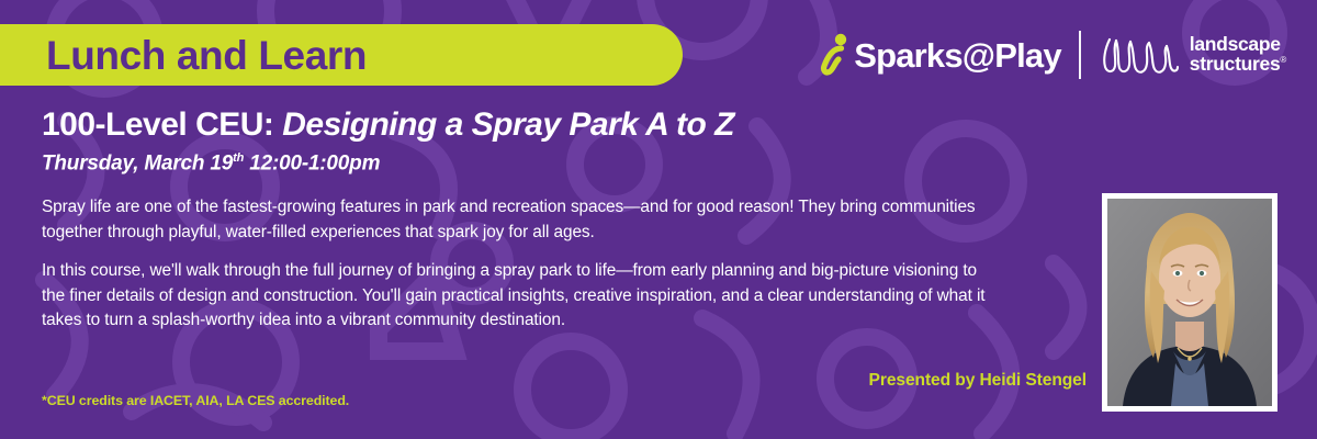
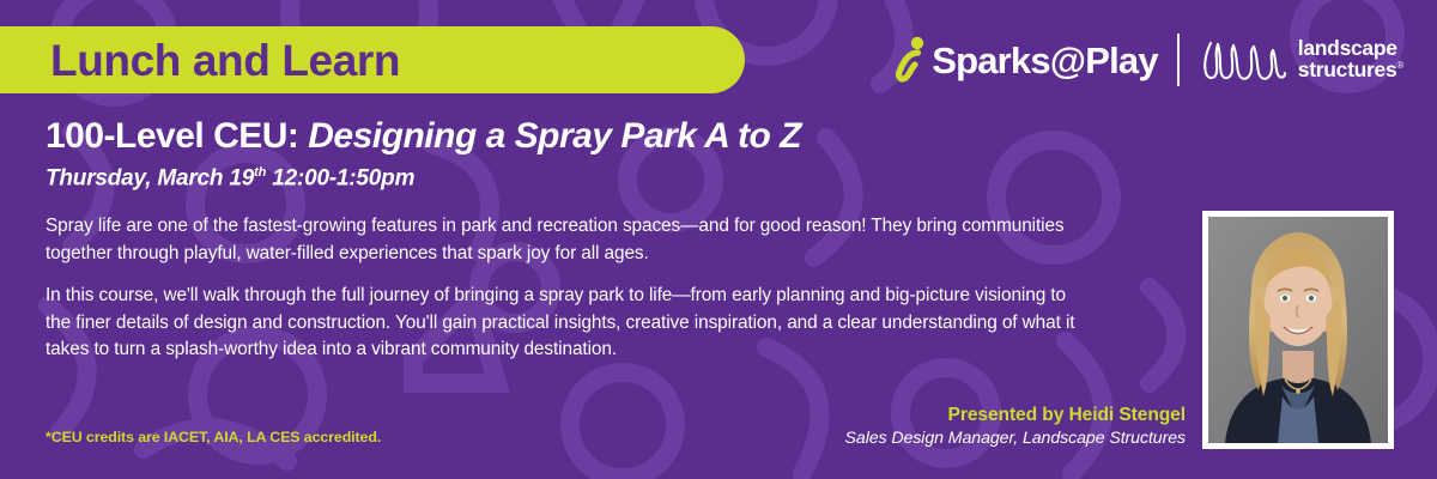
  Lunch and Learn
  Sparks@Play
  landscape
  structures®
  100-Level CEU: Designing a Spray Park A to Z
- Thursday, March 19th 12:00-1:00pm
+ Thursday, March 19th 12:00-1:50pm
  Spray life are one of the fastest-growing features in park and recreation spaces—and for good reason! They bring communities together through playful, water-filled experiences that spark joy for all ages.
  In this course, we'll walk through the full journey of bringing a spray park to life—from early planning and big-picture visioning to the finer details of design and construction. You'll gain practical insights, creative inspiration, and a clear understanding of what it takes to turn a splash-worthy idea into a vibrant community destination.
  *CEU credits are IACET, AIA, LA CES accredited.
  Presented by Heidi Stengel
+ Sales Design Manager, Landscape Structures
